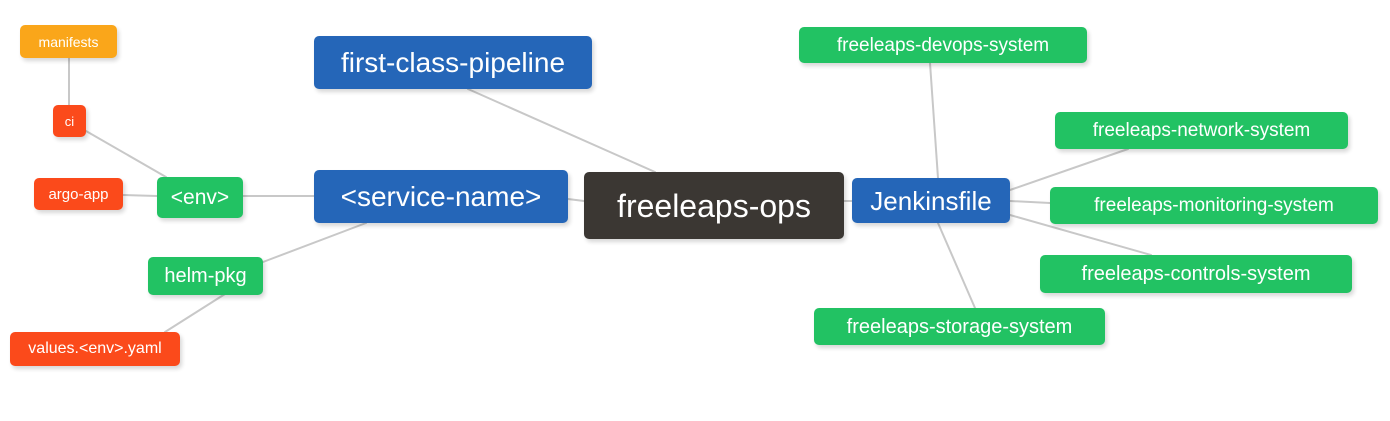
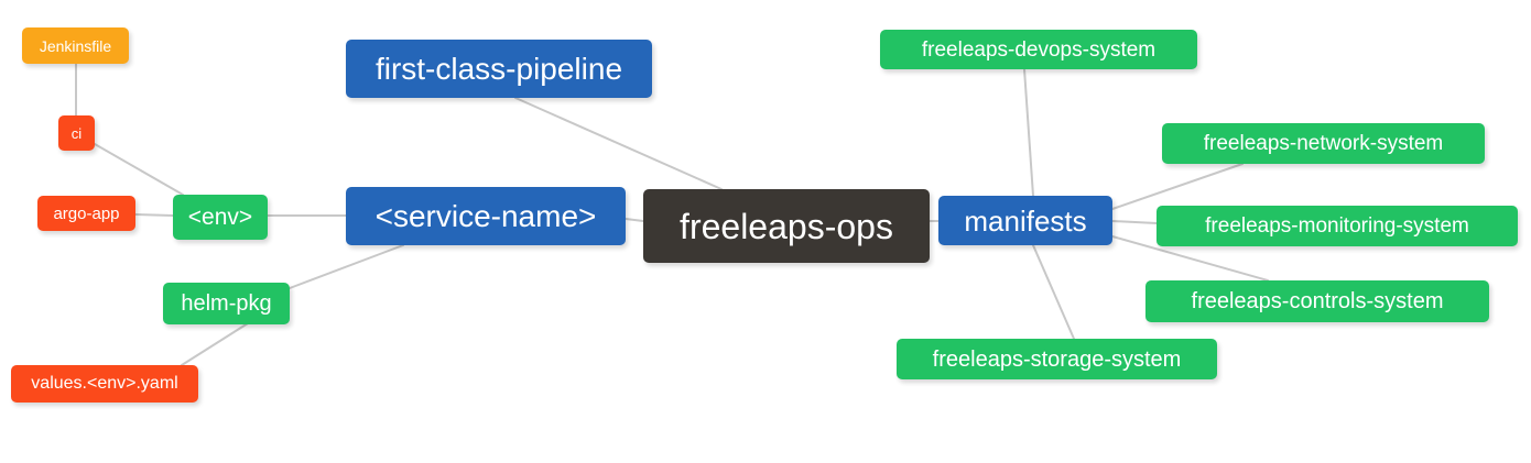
- manifests
+ Jenkinsfile
  ci
  argo-app
  <env>
  helm-pkg
  values.<env>.yaml
  first-class-pipeline
  <service-name>
  freeleaps-ops
- Jenkinsfile
+ manifests
  freeleaps-devops-system
  freeleaps-network-system
  freeleaps-monitoring-system
  freeleaps-controls-system
  freeleaps-storage-system
